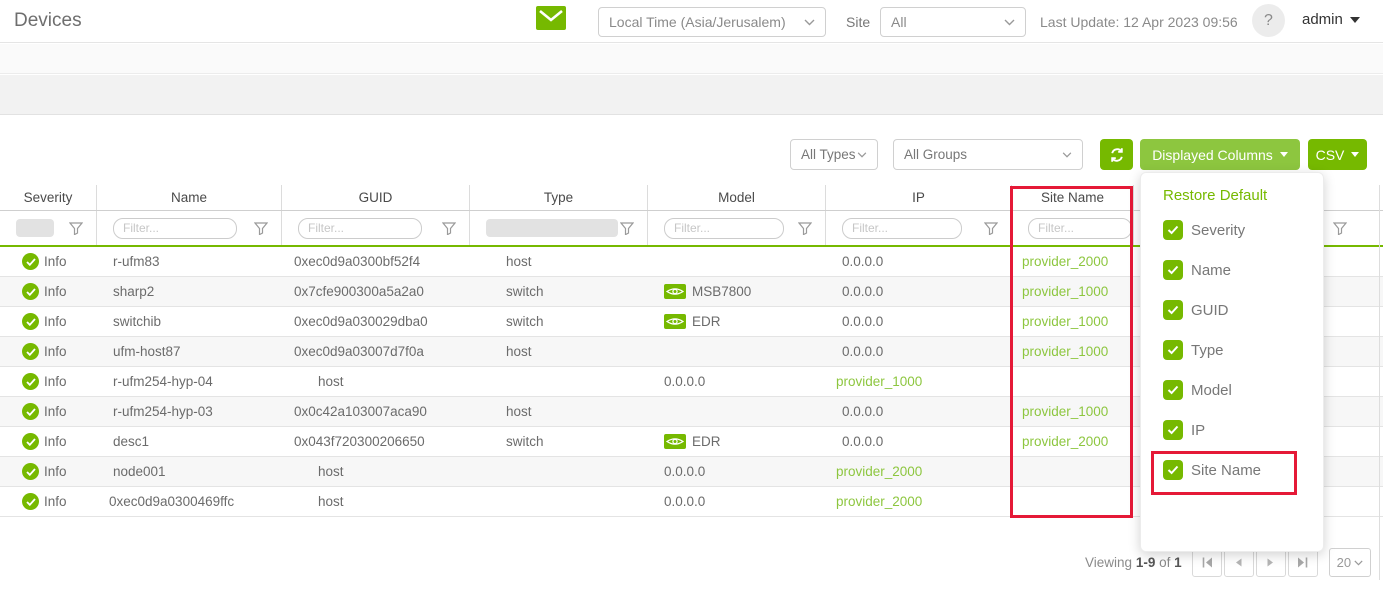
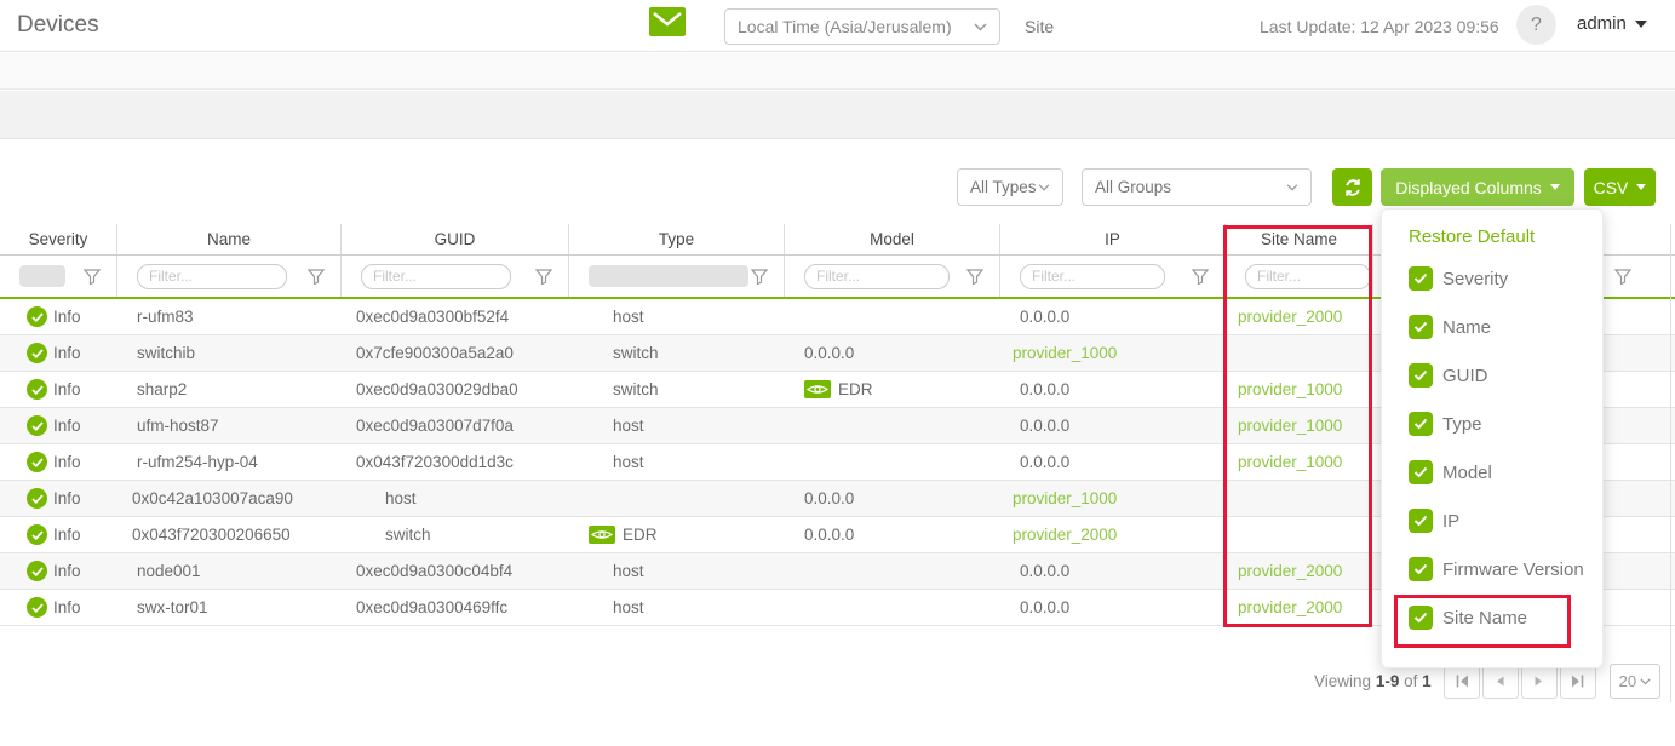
  Devices
  Local Time (Asia/Jerusalem)
  Site
- All
  Last Update: 12 Apr 2023 09:56
  ?
  admin
  All Types
  All Groups
  Displayed Columns
  CSV
  Severity
  Name
  GUID
  Type
  Model
  IP
  Site Name
  Filter...
  Filter...
  Filter...
  Filter...
  Filter...
  Info
  r-ufm83
  0xec0d9a0300bf52f4
  host
  0.0.0.0
  provider_2000
  Info
- sharp2
+ switchib
  0x7cfe900300a5a2a0
  switch
- MSB7800
  0.0.0.0
  provider_1000
  Info
- switchib
+ sharp2
  0xec0d9a030029dba0
  switch
  EDR
  0.0.0.0
  provider_1000
  Info
  ufm-host87
  0xec0d9a03007d7f0a
  host
  0.0.0.0
  provider_1000
  Info
  r-ufm254-hyp-04
+ 0x043f720300dd1d3c
  host
  0.0.0.0
  provider_1000
  Info
- r-ufm254-hyp-03
  0x0c42a103007aca90
  host
  0.0.0.0
  provider_1000
  Info
- desc1
  0x043f720300206650
  switch
  EDR
  0.0.0.0
  provider_2000
  Info
  node001
+ 0xec0d9a0300c04bf4
  host
  0.0.0.0
  provider_2000
  Info
+ swx-tor01
  0xec0d9a0300469ffc
  host
  0.0.0.0
  provider_2000
  Viewing 1-9 of 1
  20
  Restore Default
  Severity
  Name
  GUID
  Type
  Model
  IP
+ Firmware Version
  Site Name
